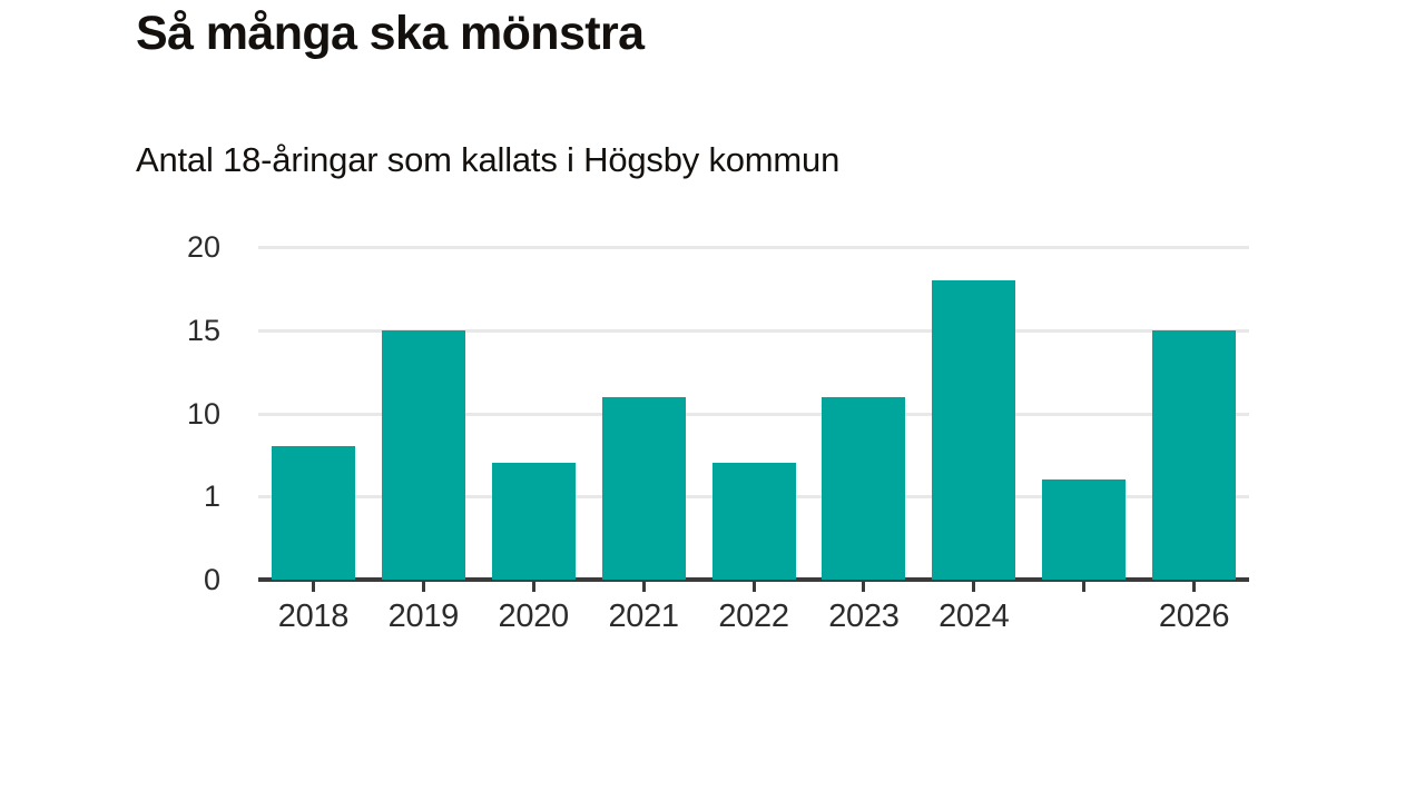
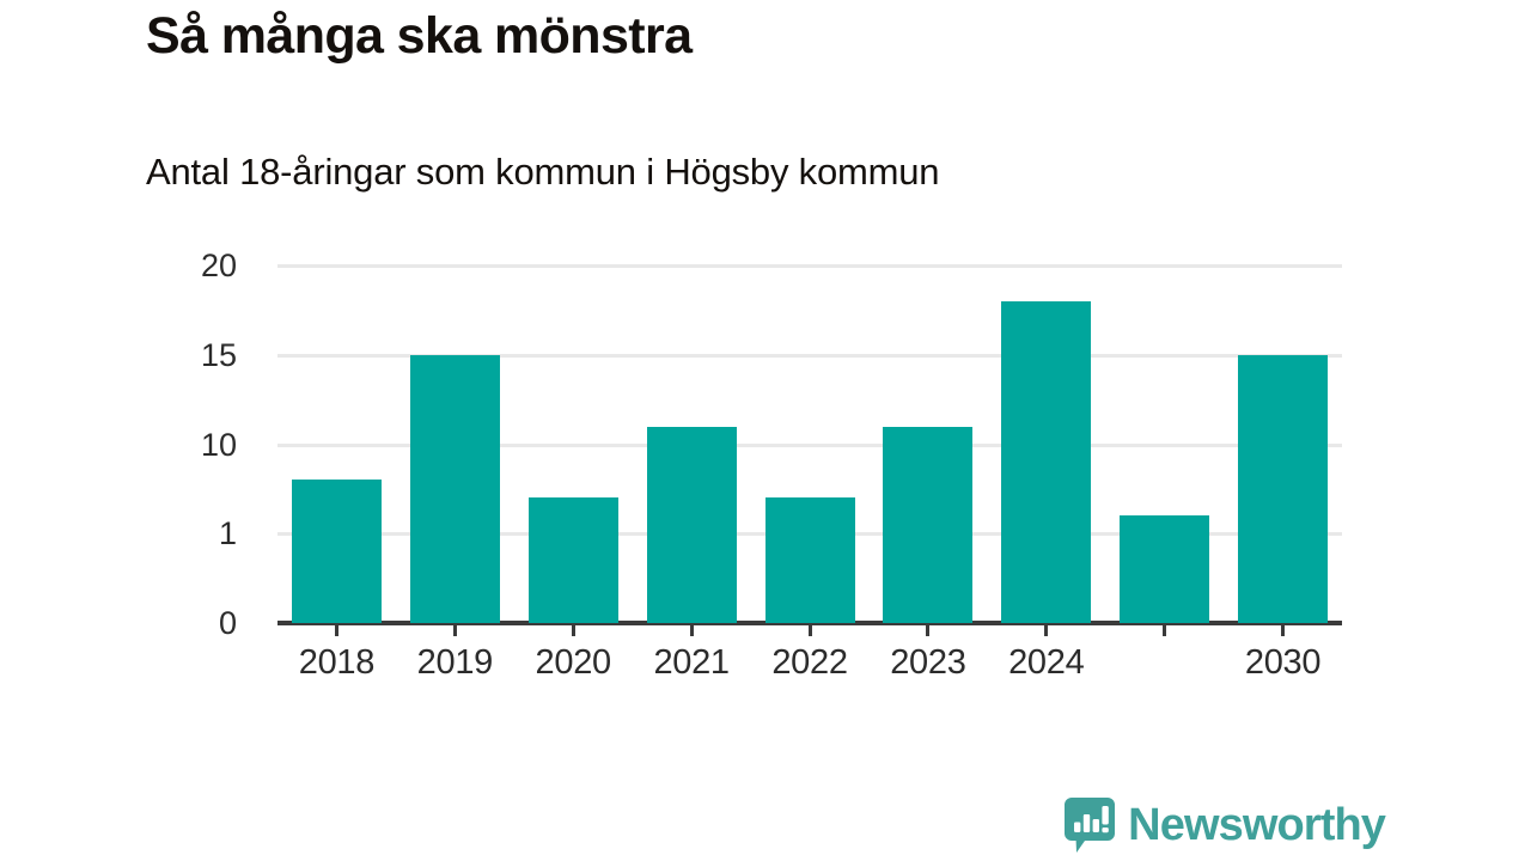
  Så många ska mönstra
- Antal 18-åringar som kallats i Högsby kommun
+ Antal 18-åringar som kommun i Högsby kommun
  0
  1
  10
  15
  20
+ Newsworthy
  2018
  2019
  2020
  2021
  2022
  2023
  2024
- 2026
+ 2030
